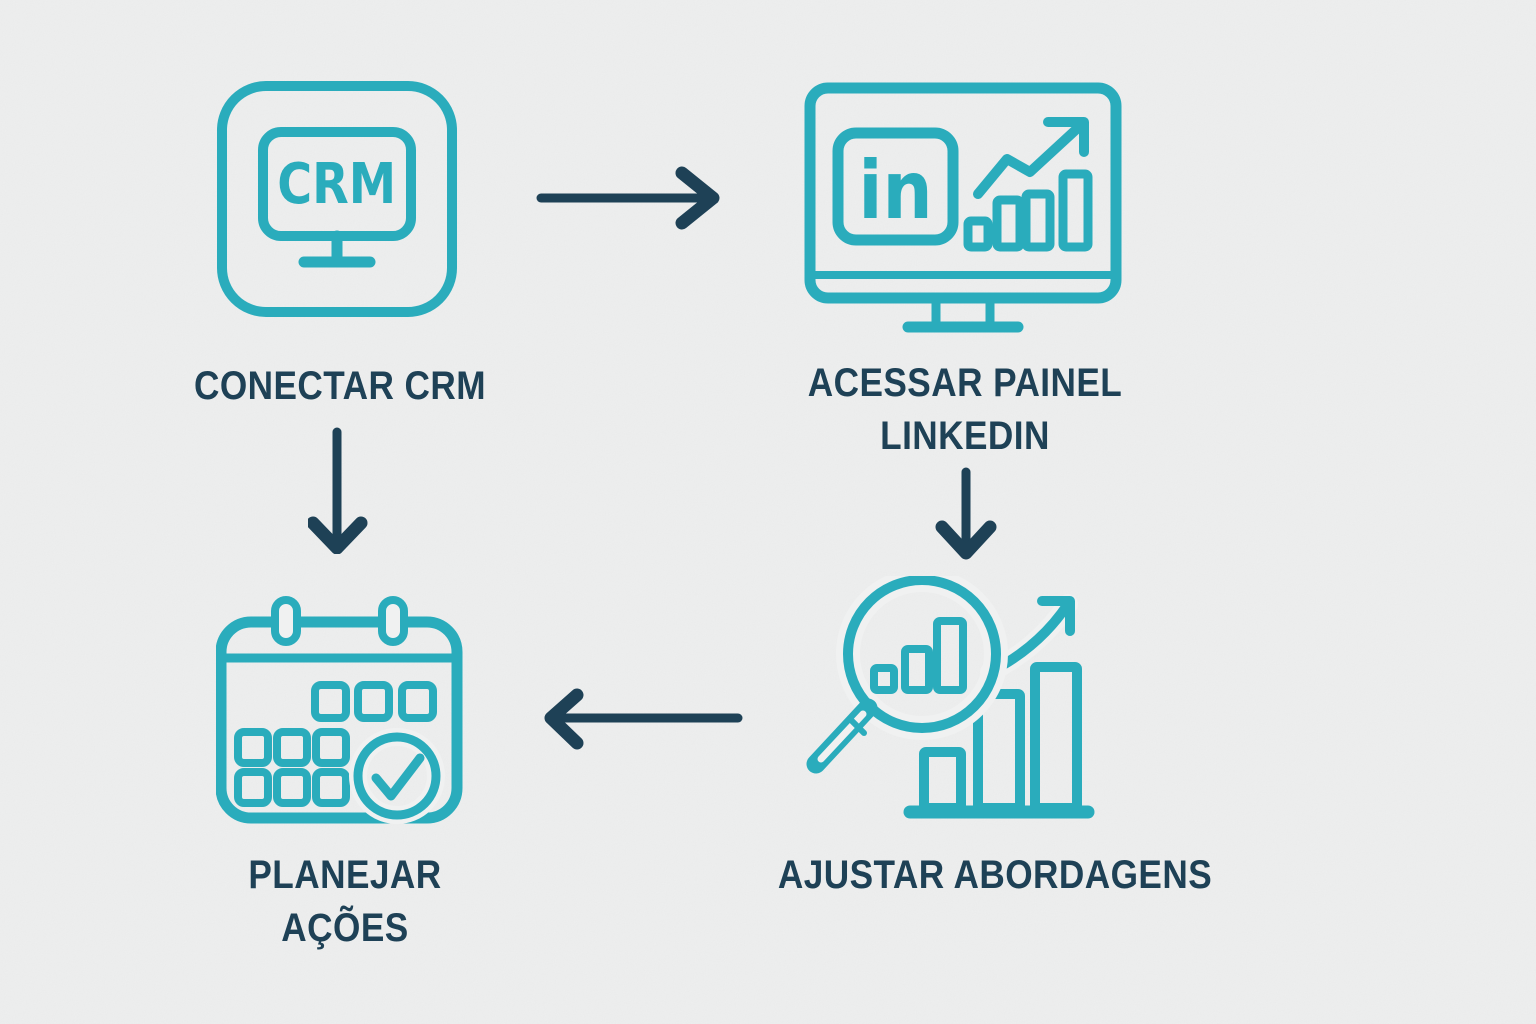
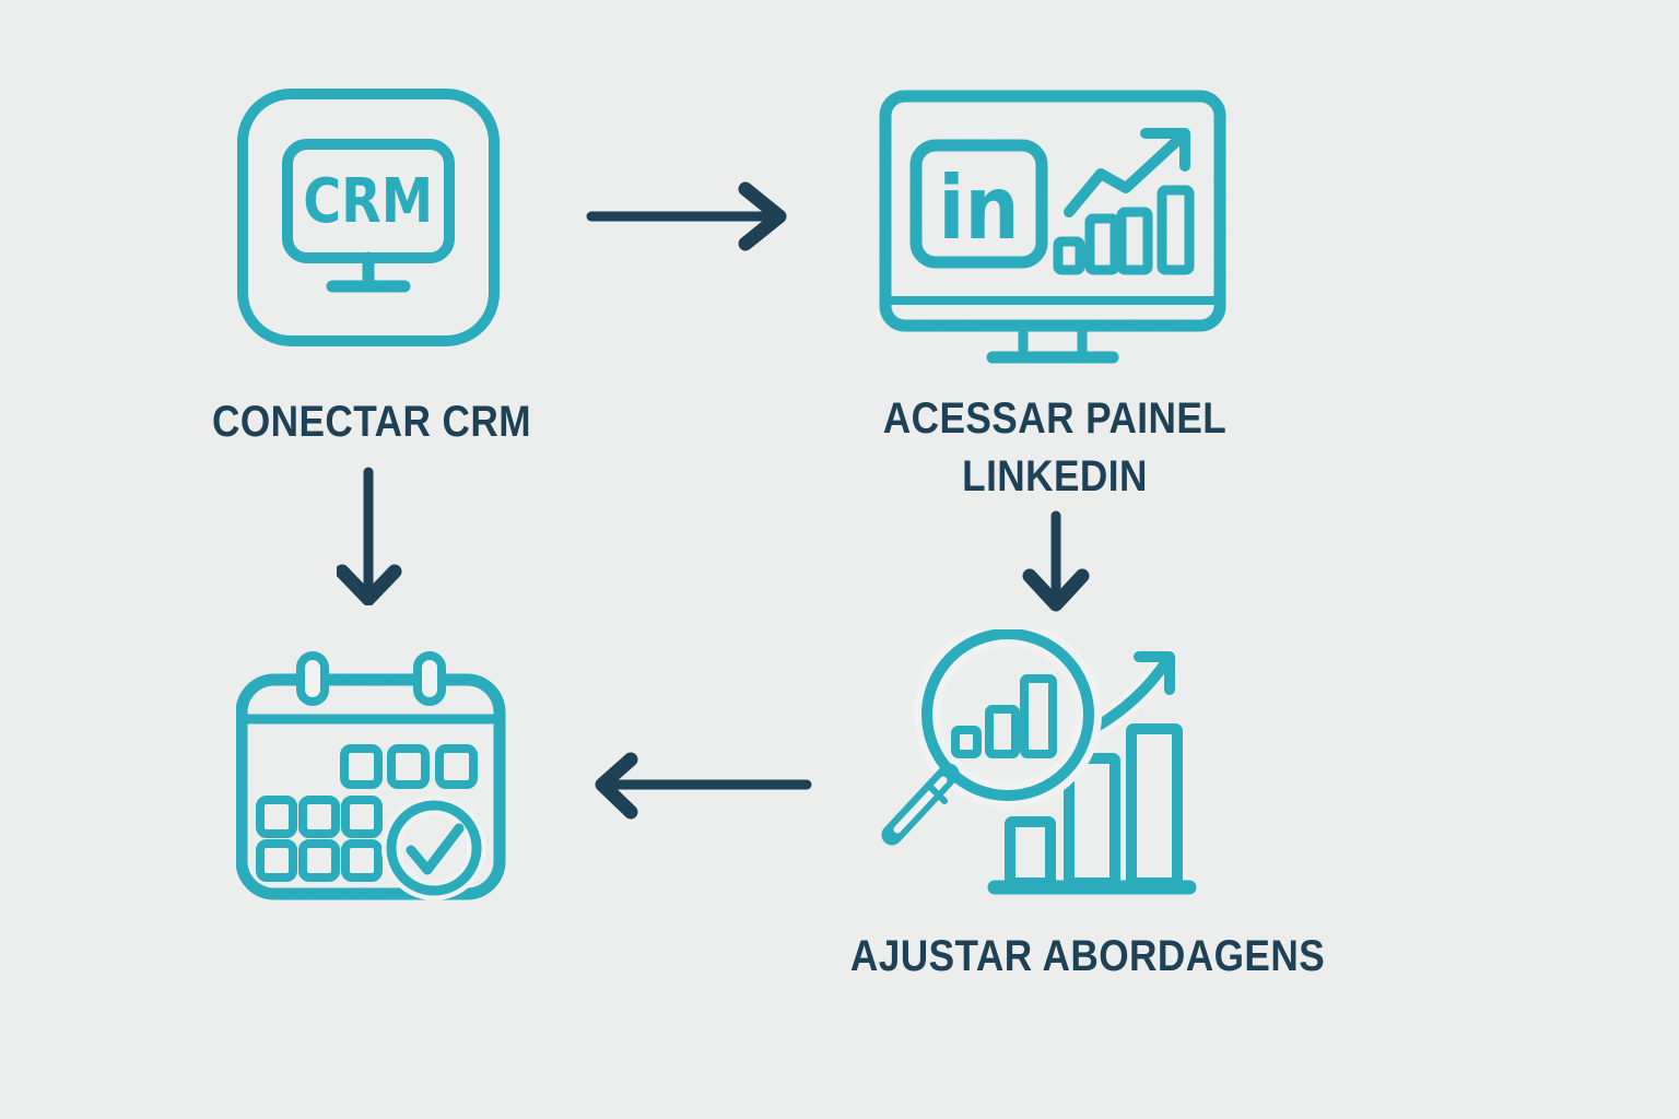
  CRM
  in
  CONECTAR CRM
  ACESSAR PAINEL
  LINKEDIN
  AJUSTAR ABORDAGENS
- PLANEJAR
- AÇÕES
